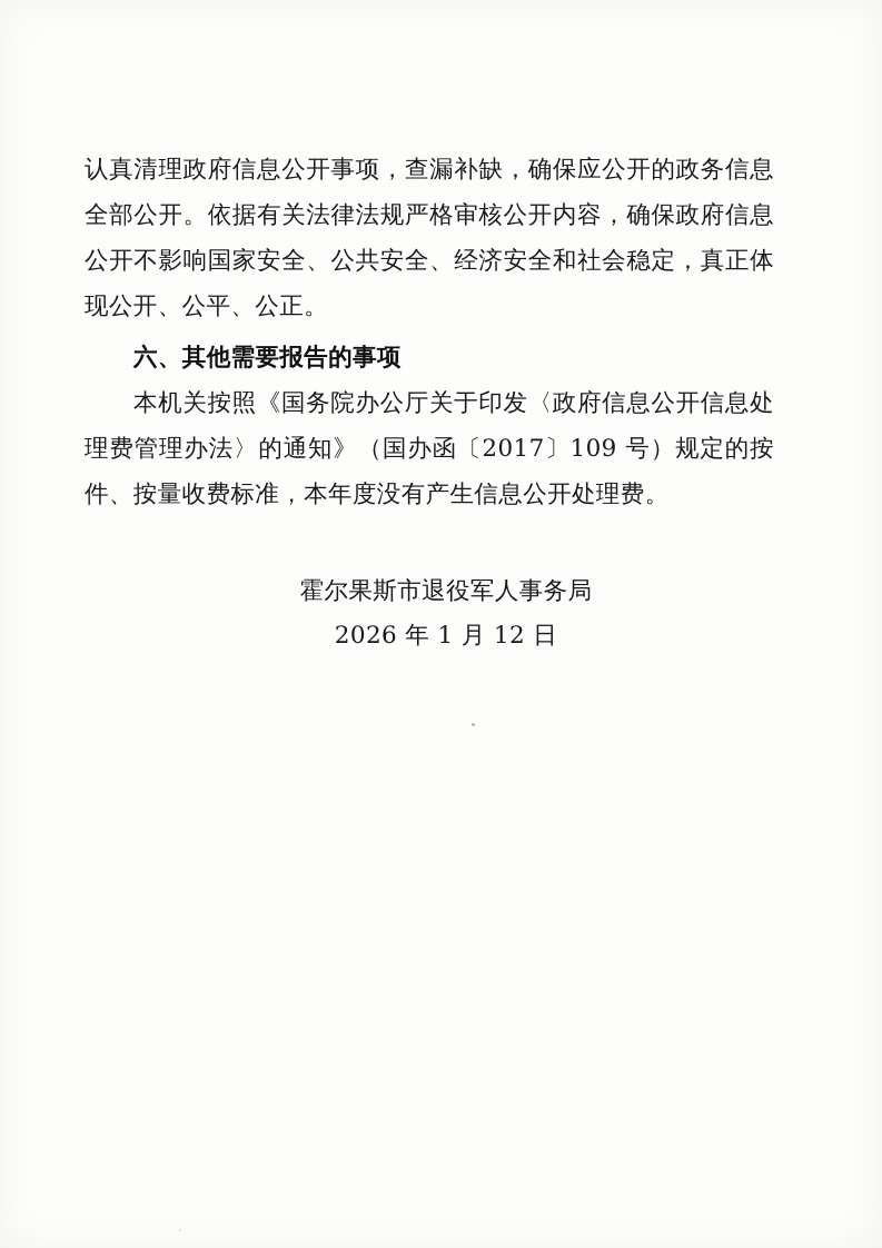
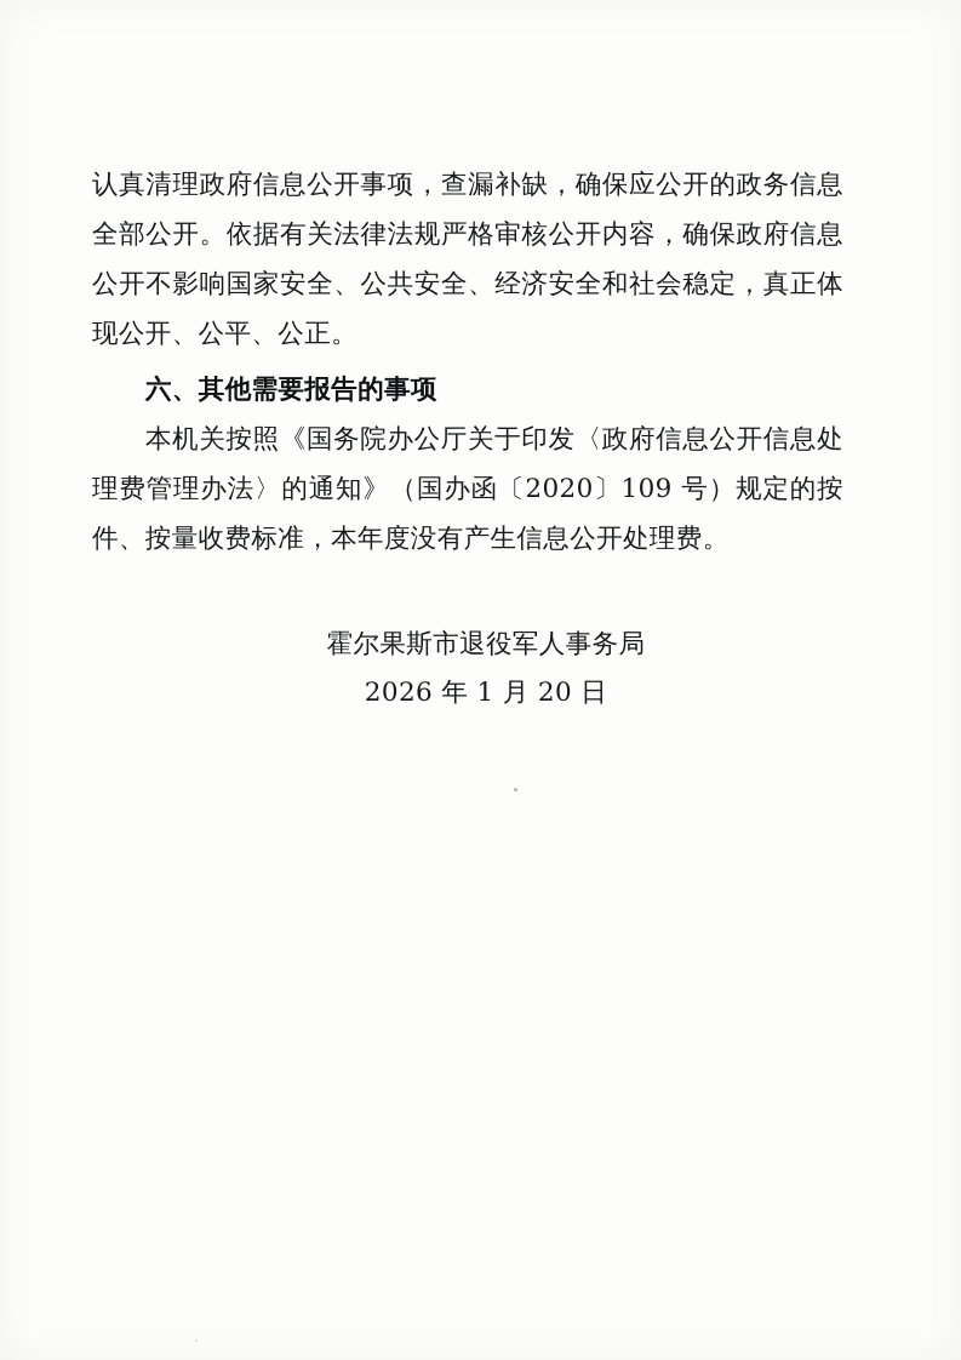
  认真清理政府信息公开事项，查漏补缺，确保应公开的政务信息全部公开。依据有关法律法规严格审核公开内容，确保政府信息公开不影响国家安全、公共安全、经济安全和社会稳定，真正体现公开、公平、公正。
  六、其他需要报告的事项
- 本机关按照《国务院办公厅关于印发〈政府信息公开信息处理费管理办法〉的通知》（国办函〔2017〕109 号）规定的按件、按量收费标准，本年度没有产生信息公开处理费。
+ 本机关按照《国务院办公厅关于印发〈政府信息公开信息处理费管理办法〉的通知》（国办函〔2020〕109 号）规定的按件、按量收费标准，本年度没有产生信息公开处理费。
  霍尔果斯市退役军人事务局
- 2026 年 1 月 12 日
+ 2026 年 1 月 20 日
